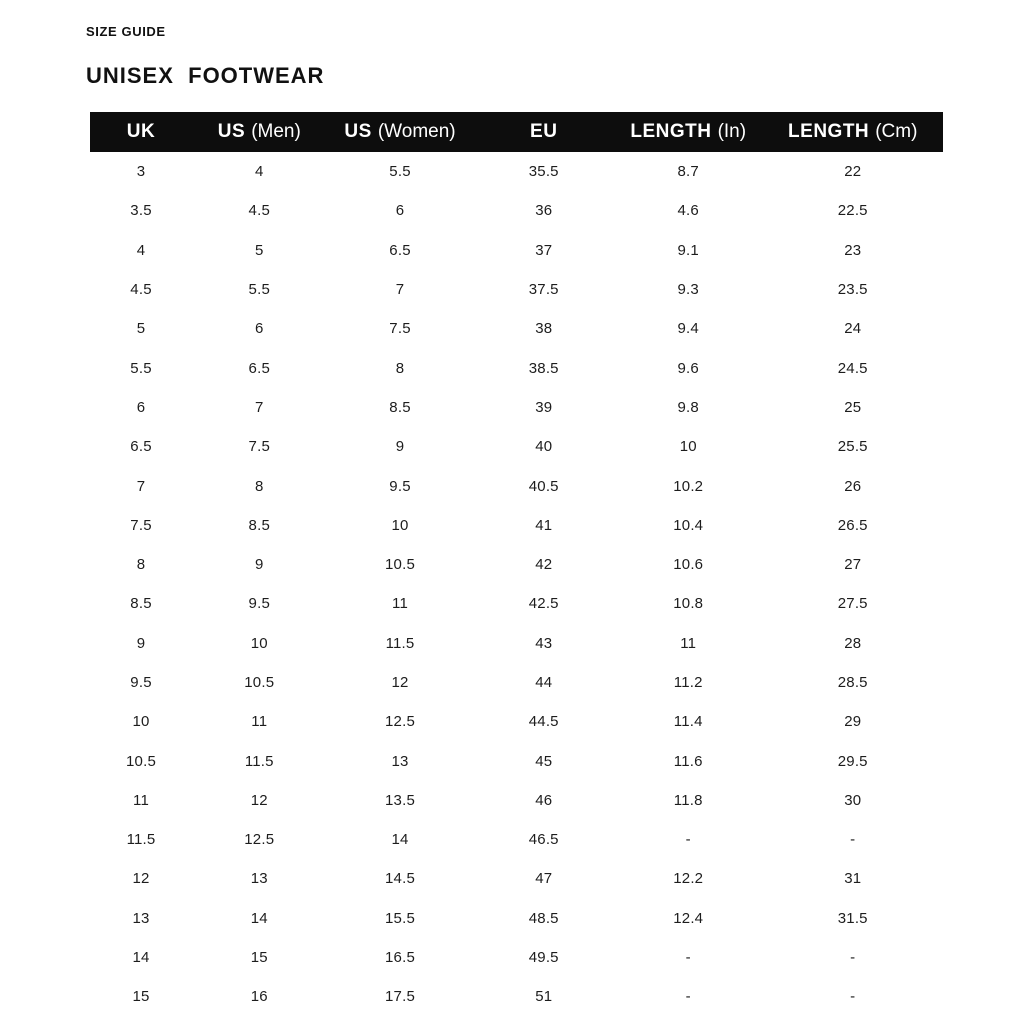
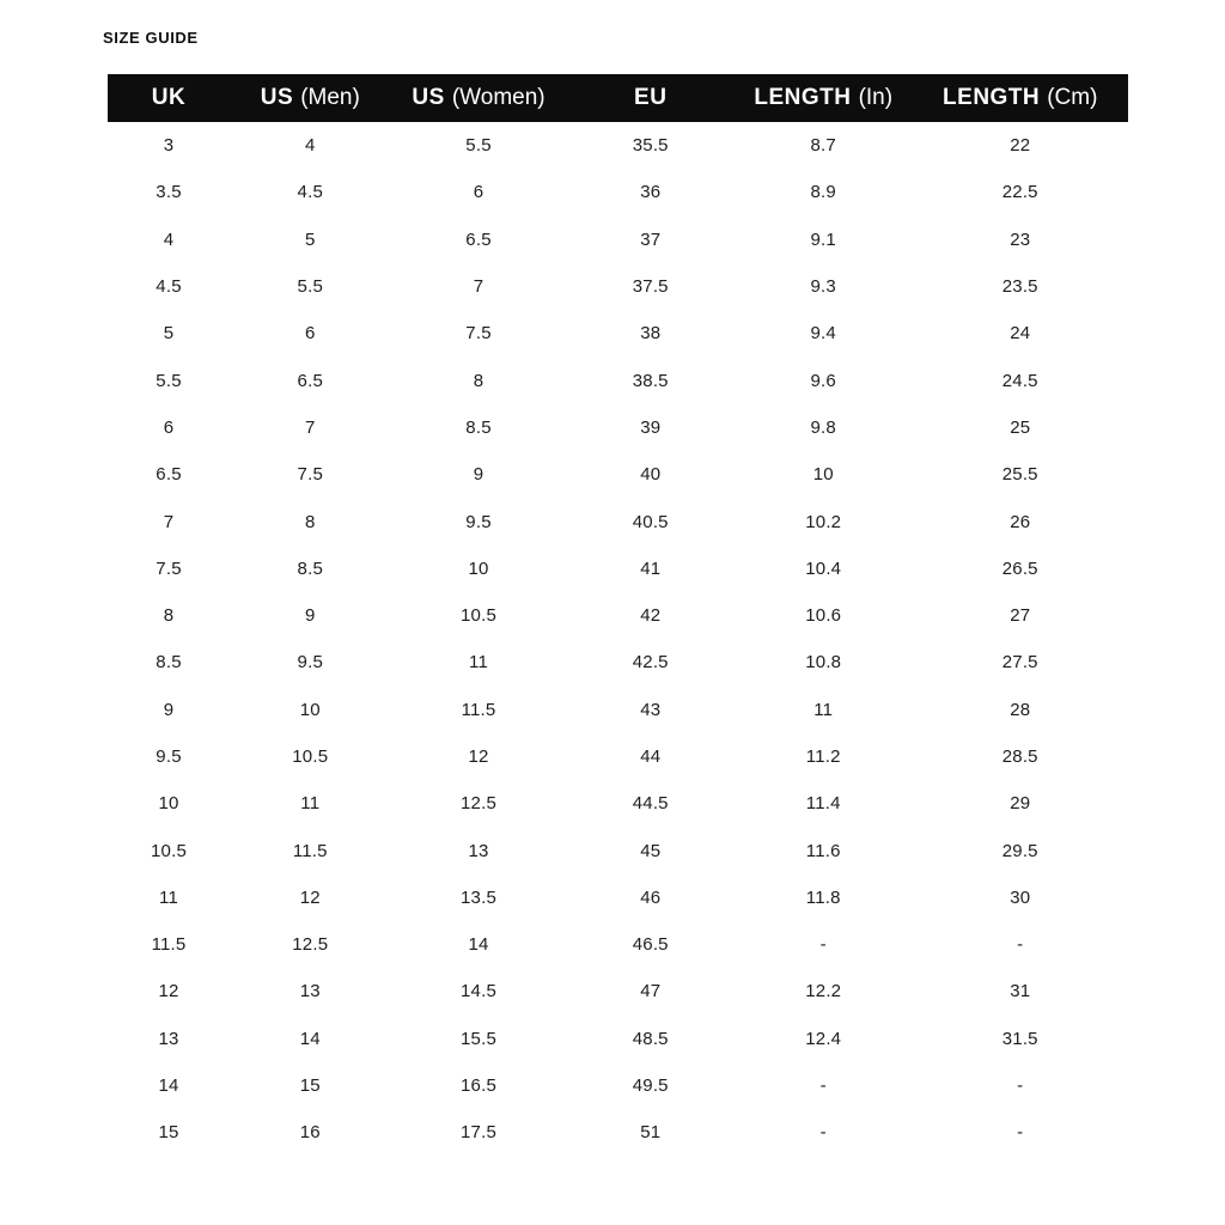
  SIZE GUIDE
- UNISEX FOOTWEAR
  UK	US (Men)	US (Women)	EU	LENGTH (In)	LENGTH (Cm)
  3	4	5.5	35.5	8.7	22
- 3.5	4.5	6	36	4.6	22.5
+ 3.5	4.5	6	36	8.9	22.5
  4	5	6.5	37	9.1	23
  4.5	5.5	7	37.5	9.3	23.5
  5	6	7.5	38	9.4	24
  5.5	6.5	8	38.5	9.6	24.5
  6	7	8.5	39	9.8	25
  6.5	7.5	9	40	10	25.5
  7	8	9.5	40.5	10.2	26
  7.5	8.5	10	41	10.4	26.5
  8	9	10.5	42	10.6	27
  8.5	9.5	11	42.5	10.8	27.5
  9	10	11.5	43	11	28
  9.5	10.5	12	44	11.2	28.5
  10	11	12.5	44.5	11.4	29
  10.5	11.5	13	45	11.6	29.5
  11	12	13.5	46	11.8	30
  11.5	12.5	14	46.5	-	-
  12	13	14.5	47	12.2	31
  13	14	15.5	48.5	12.4	31.5
  14	15	16.5	49.5	-	-
  15	16	17.5	51	-	-
